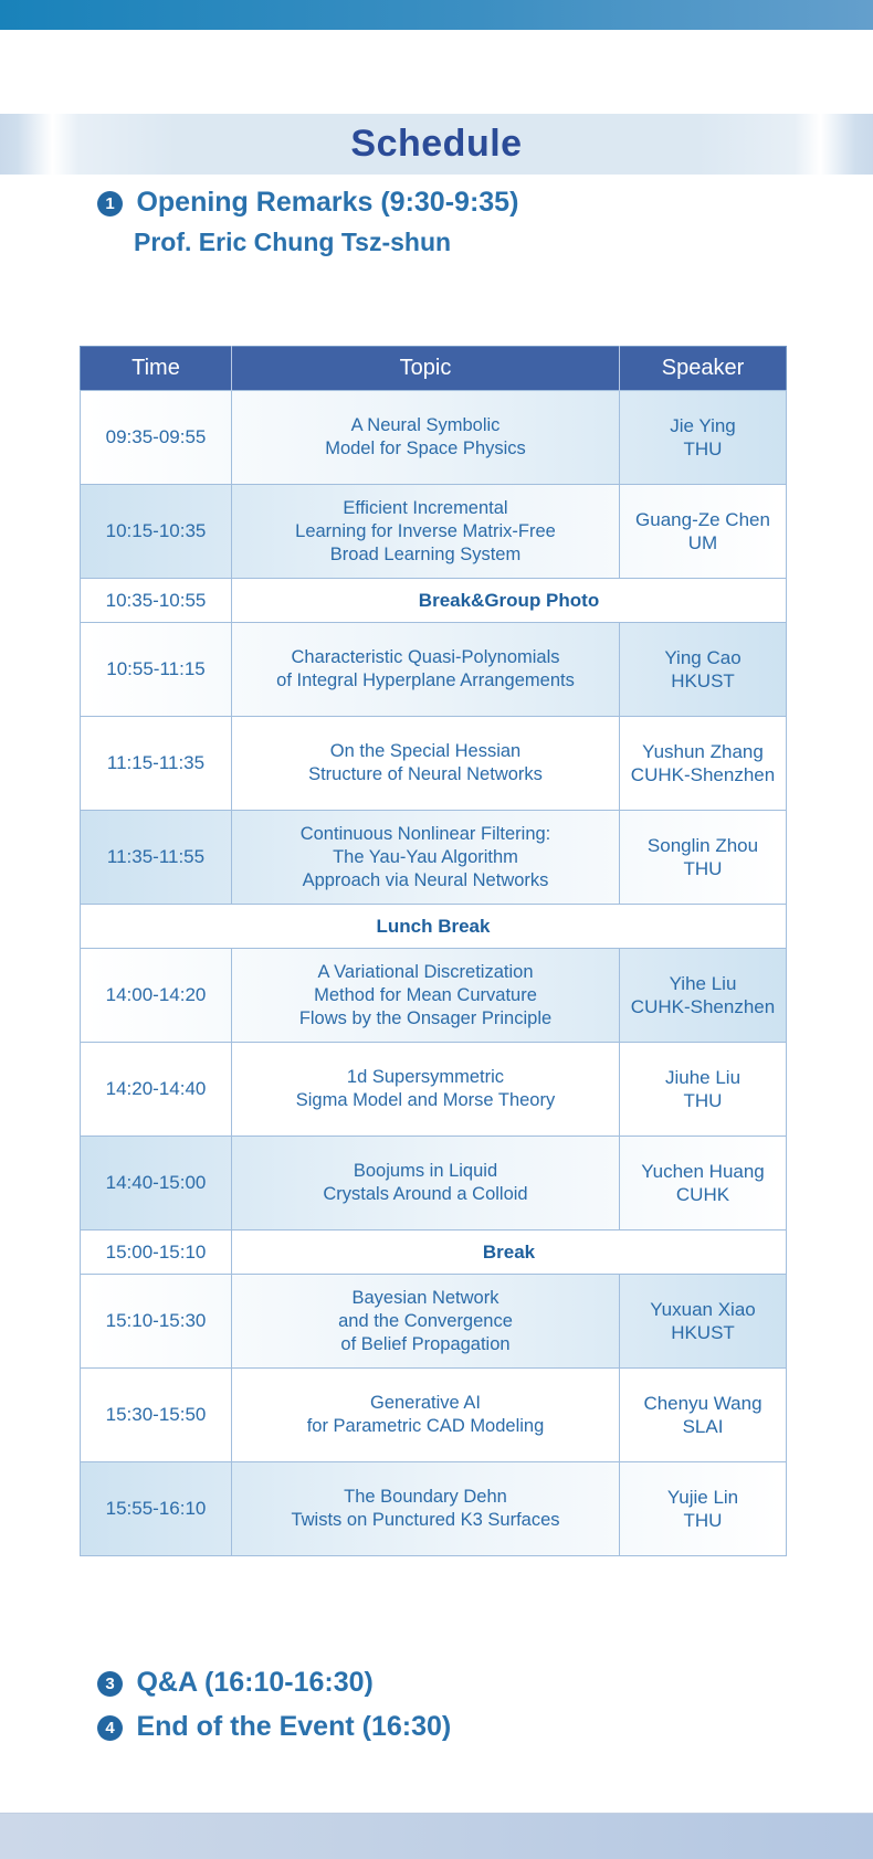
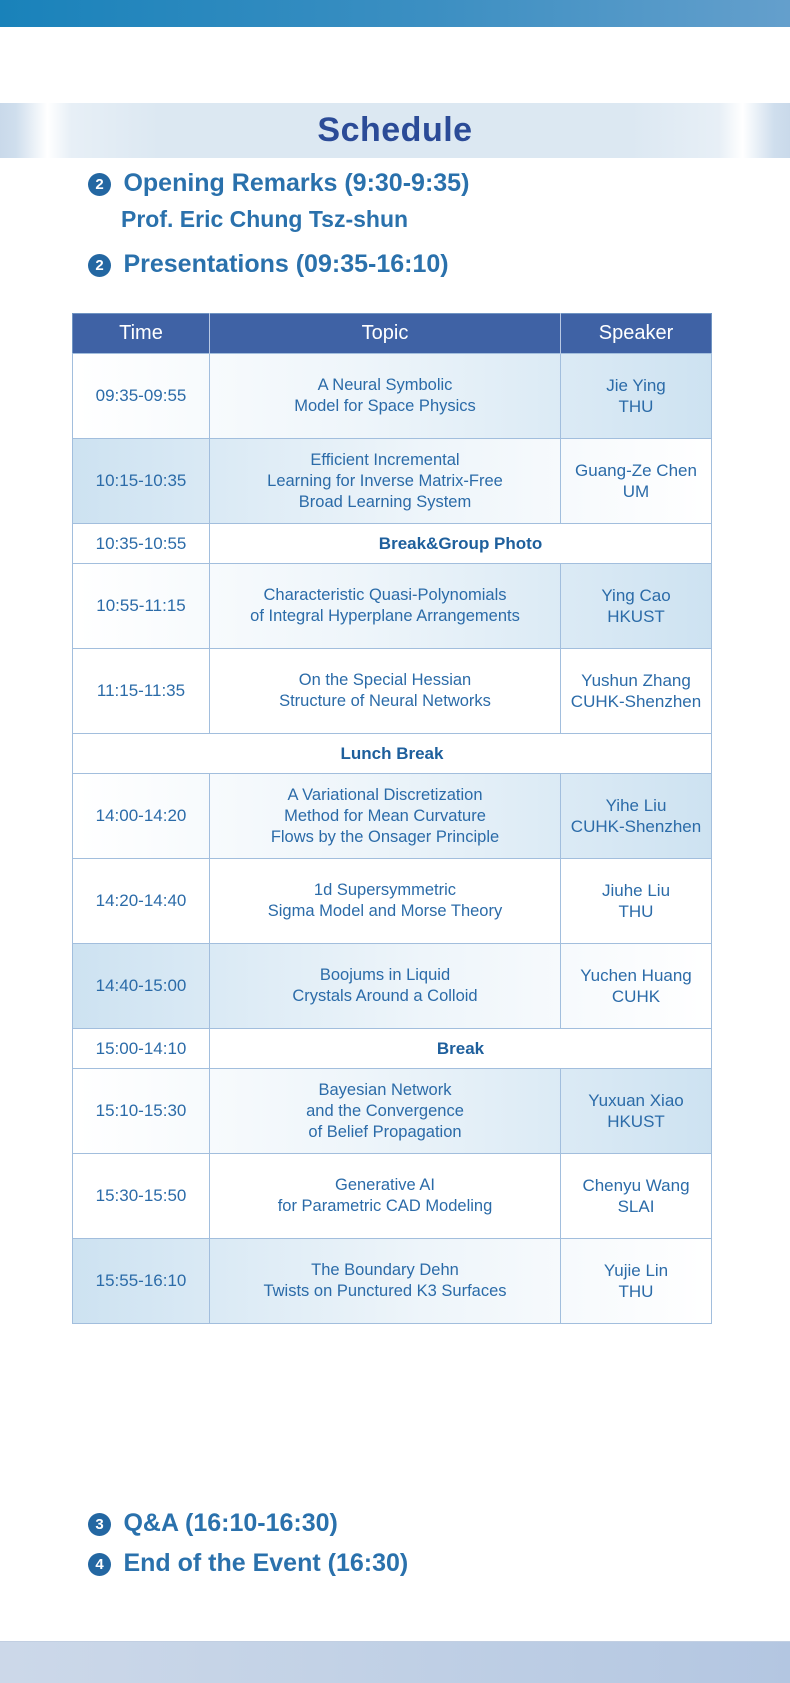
  Schedule
- 1 Opening Remarks (9:30-9:35)
+ 2 Opening Remarks (9:30-9:35)
  Prof. Eric Chung Tsz-shun
+ 2 Presentations (09:35-16:10)
  Time	Topic	Speaker
  09:35-09:55	A Neural SymbolicModel for Space Physics	Jie YingTHU
  10:15-10:35	Efficient IncrementalLearning for Inverse Matrix-FreeBroad Learning System	Guang-Ze ChenUM
  10:35-10:55	Break&Group Photo
  10:55-11:15	Characteristic Quasi-Polynomialsof Integral Hyperplane Arrangements	Ying CaoHKUST
  11:15-11:35	On the Special HessianStructure of Neural Networks	Yushun ZhangCUHK-Shenzhen
- 11:35-11:55	Continuous Nonlinear Filtering:The Yau-Yau AlgorithmApproach via Neural Networks	Songlin ZhouTHU
  Lunch Break
  14:00-14:20	A Variational DiscretizationMethod for Mean CurvatureFlows by the Onsager Principle	Yihe LiuCUHK-Shenzhen
  14:20-14:40	1d SupersymmetricSigma Model and Morse Theory	Jiuhe LiuTHU
  14:40-15:00	Boojums in LiquidCrystals Around a Colloid	Yuchen HuangCUHK
- 15:00-15:10	Break
+ 15:00-14:10	Break
  15:10-15:30	Bayesian Networkand the Convergenceof Belief Propagation	Yuxuan XiaoHKUST
  15:30-15:50	Generative AIfor Parametric CAD Modeling	Chenyu WangSLAI
  15:55-16:10	The Boundary DehnTwists on Punctured K3 Surfaces	Yujie LinTHU
  3 Q&A (16:10-16:30)
  4 End of the Event (16:30)
